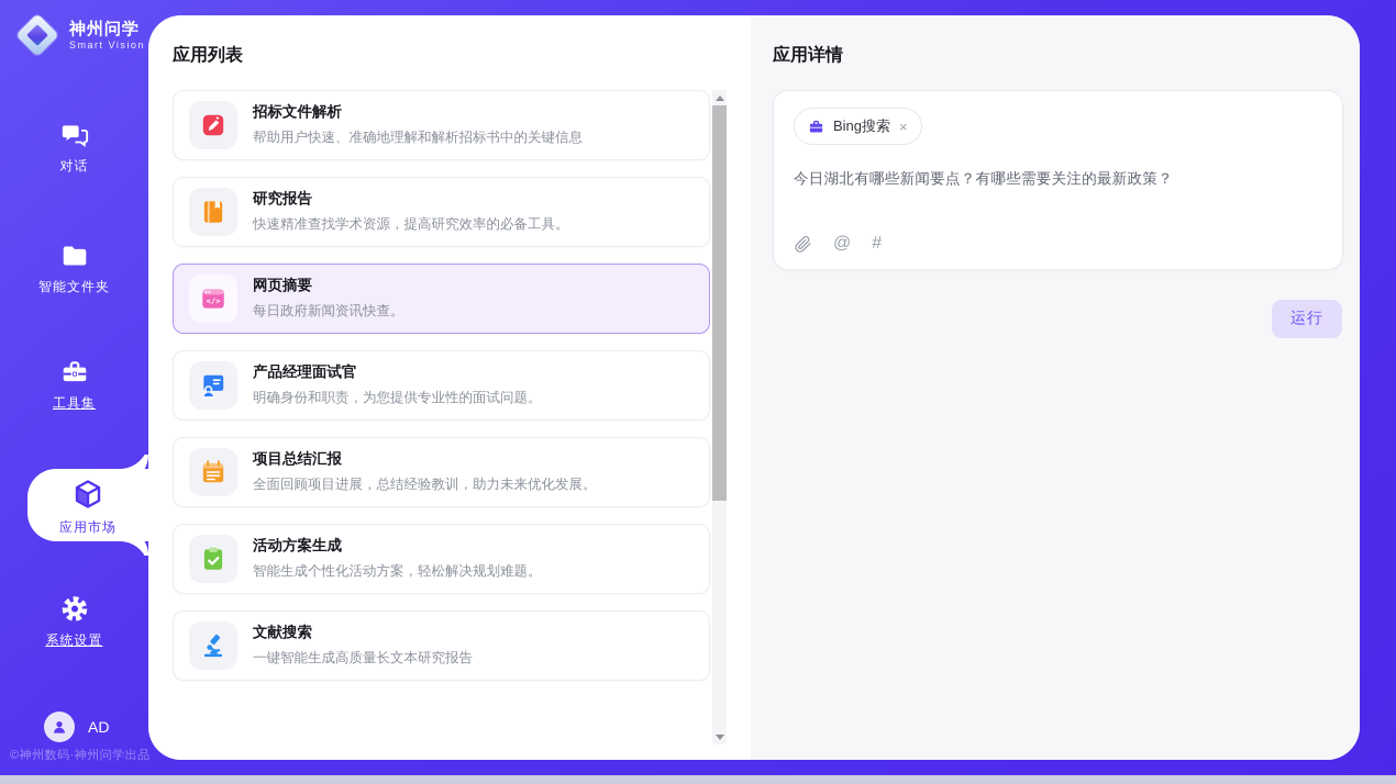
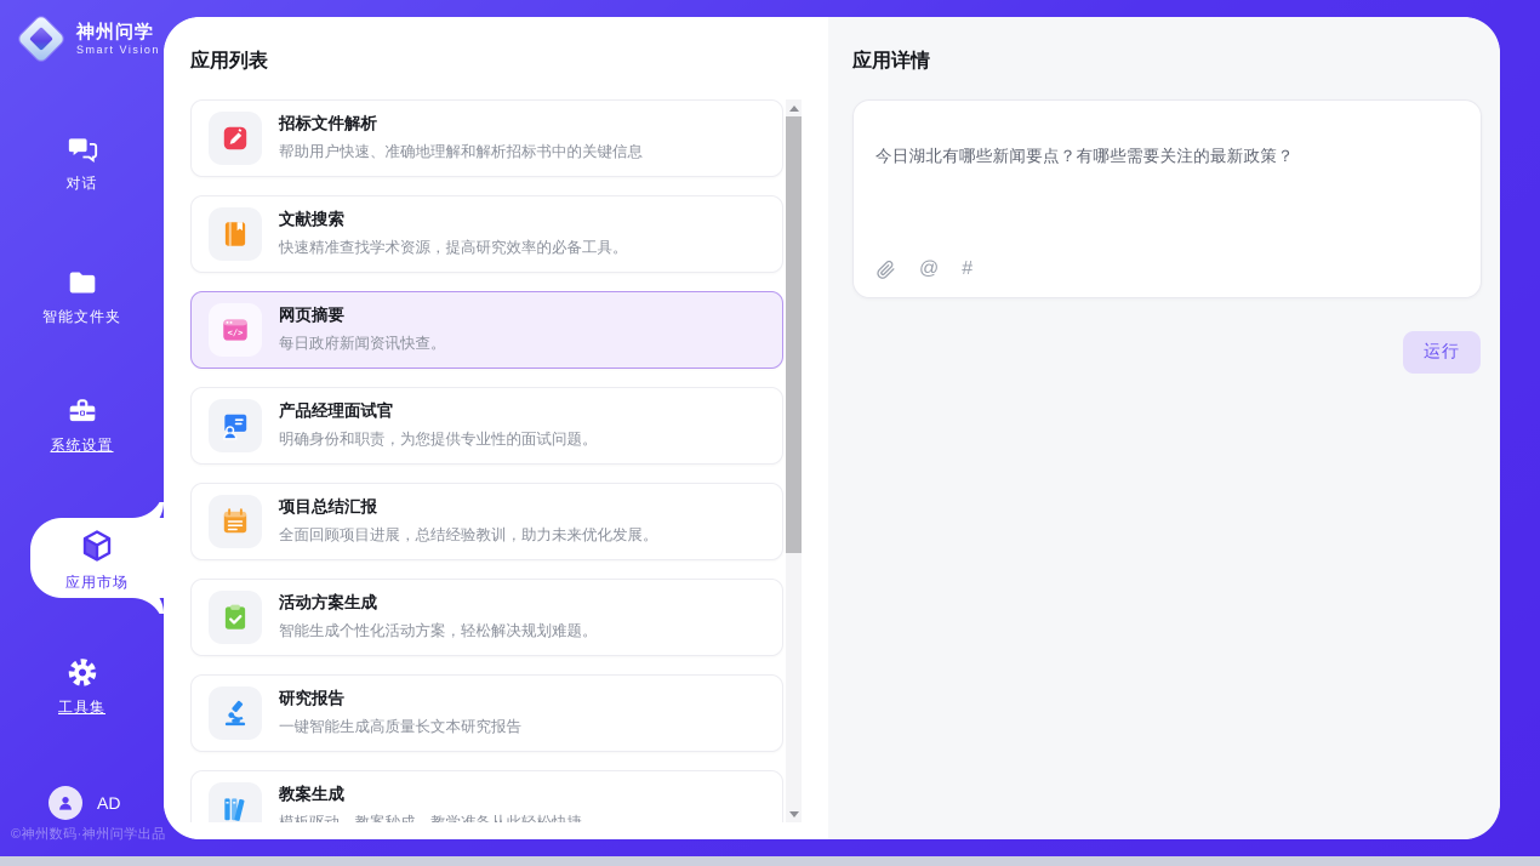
  神州问学
  Smart Vision
  对话
  智能文件夹
- 工具集
+ 系统设置
  应用市场
- 系统设置
+ 工具集
  AD
  ©神州数码·神州问学出品
  应用列表
  招标文件解析
  帮助用户快速、准确地理解和解析招标书中的关键信息
- 研究报告
+ 文献搜索
  快速精准查找学术资源，提高研究效率的必备工具。
  </>
  网页摘要
  每日政府新闻资讯快查。
  产品经理面试官
  明确身份和职责，为您提供专业性的面试问题。
  项目总结汇报
  全面回顾项目进展，总结经验教训，助力未来优化发展。
  活动方案生成
  智能生成个性化活动方案，轻松解决规划难题。
- 文献搜索
+ 研究报告
  一键智能生成高质量长文本研究报告
+ 教案生成
  应用详情
- Bing搜索
- ×
  今日湖北有哪些新闻要点？有哪些需要关注的最新政策？
  @
  #
  运行
